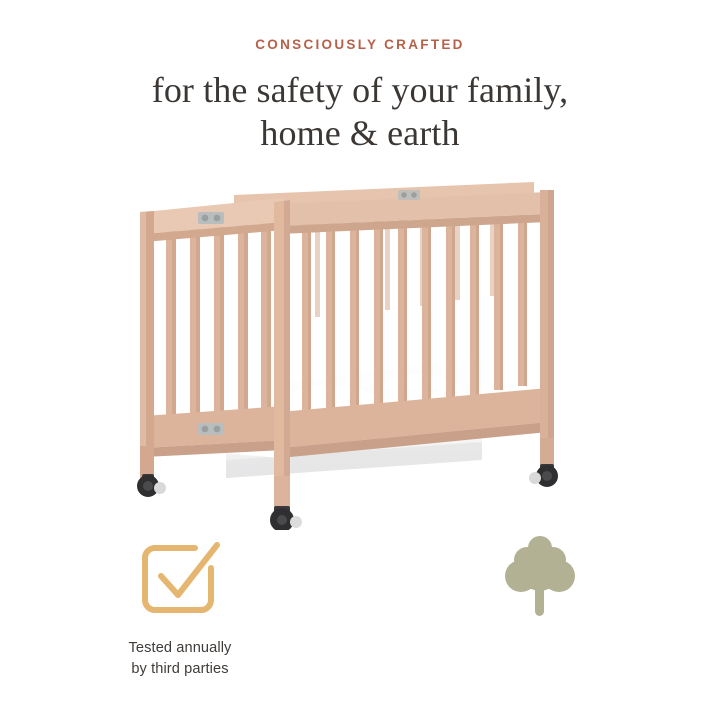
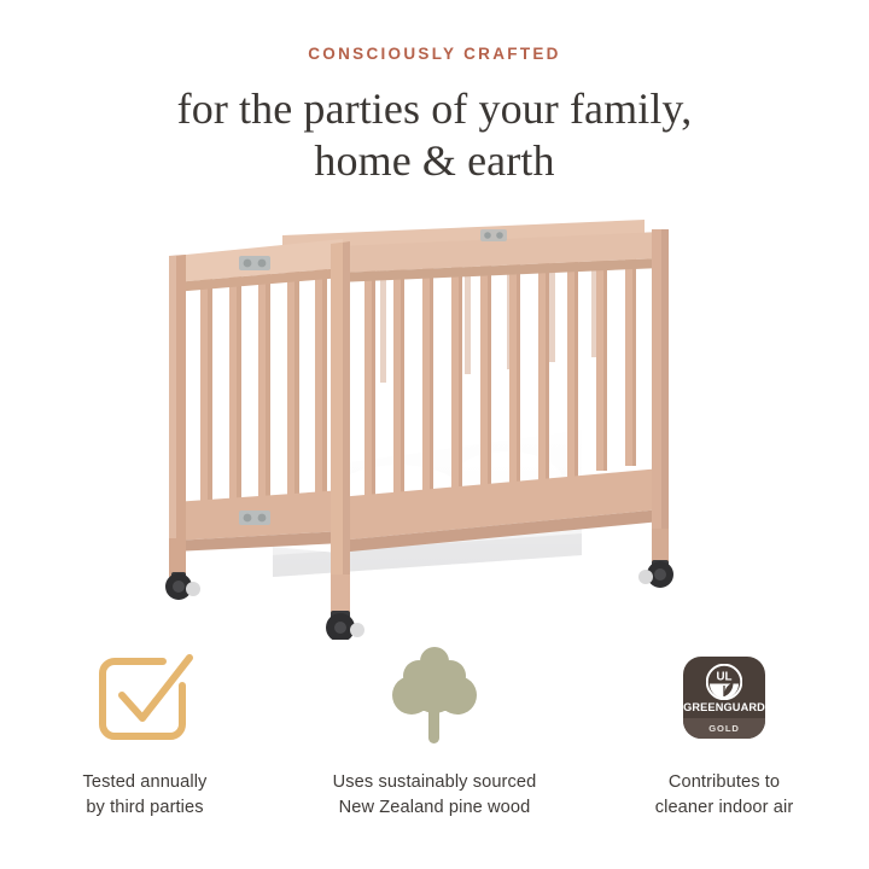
  CONSCIOUSLY CRAFTED
- for the safety of your family,
+ for the parties of your family,
  home & earth
  Tested annually
  by third parties
+ Uses sustainably sourced
+ New Zealand pine wood
+ UL
+ GREENGUARD
+ GOLD
+ Contributes to
+ cleaner indoor air
